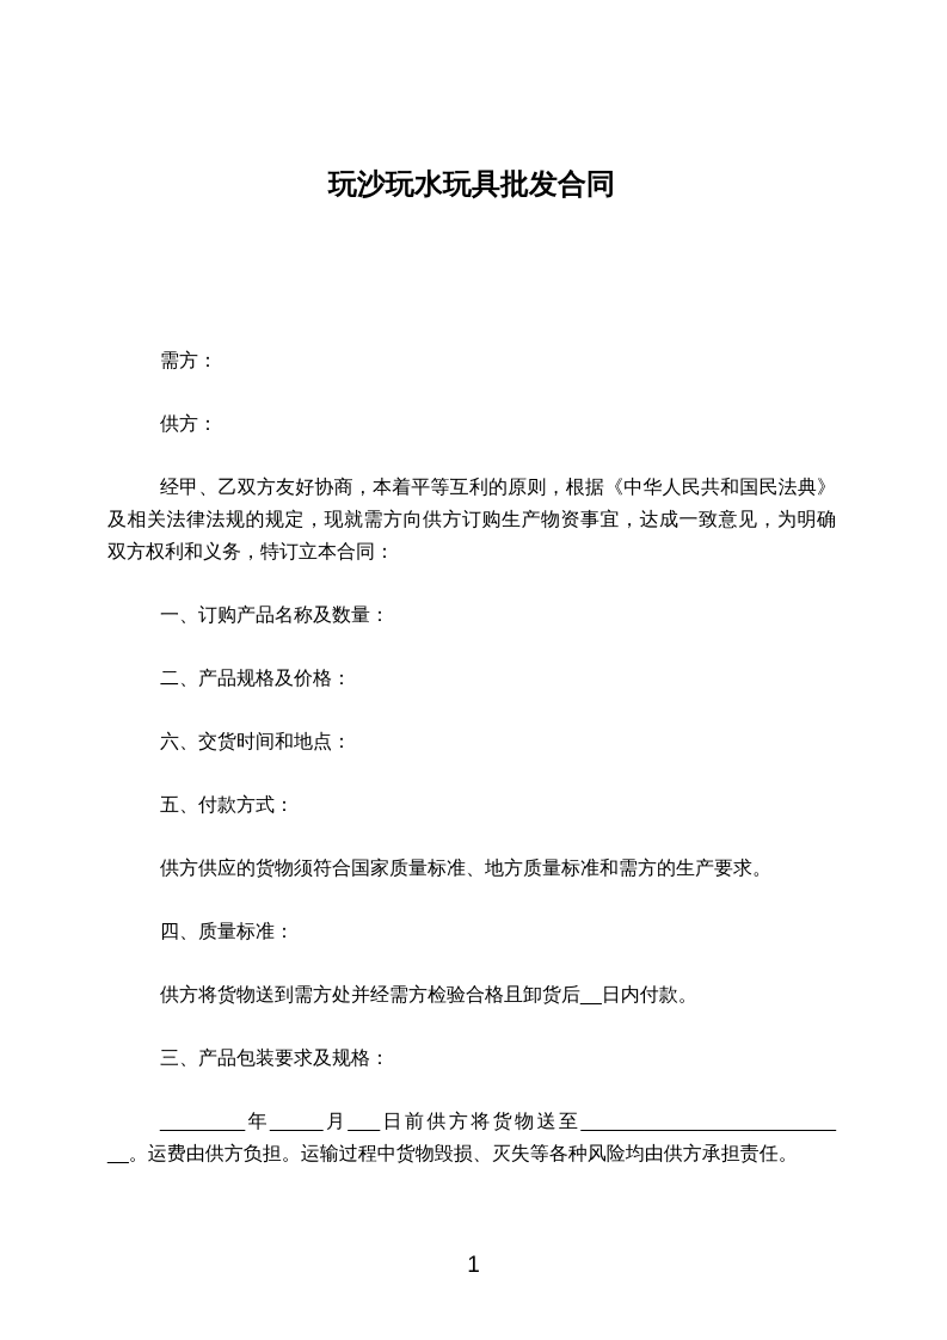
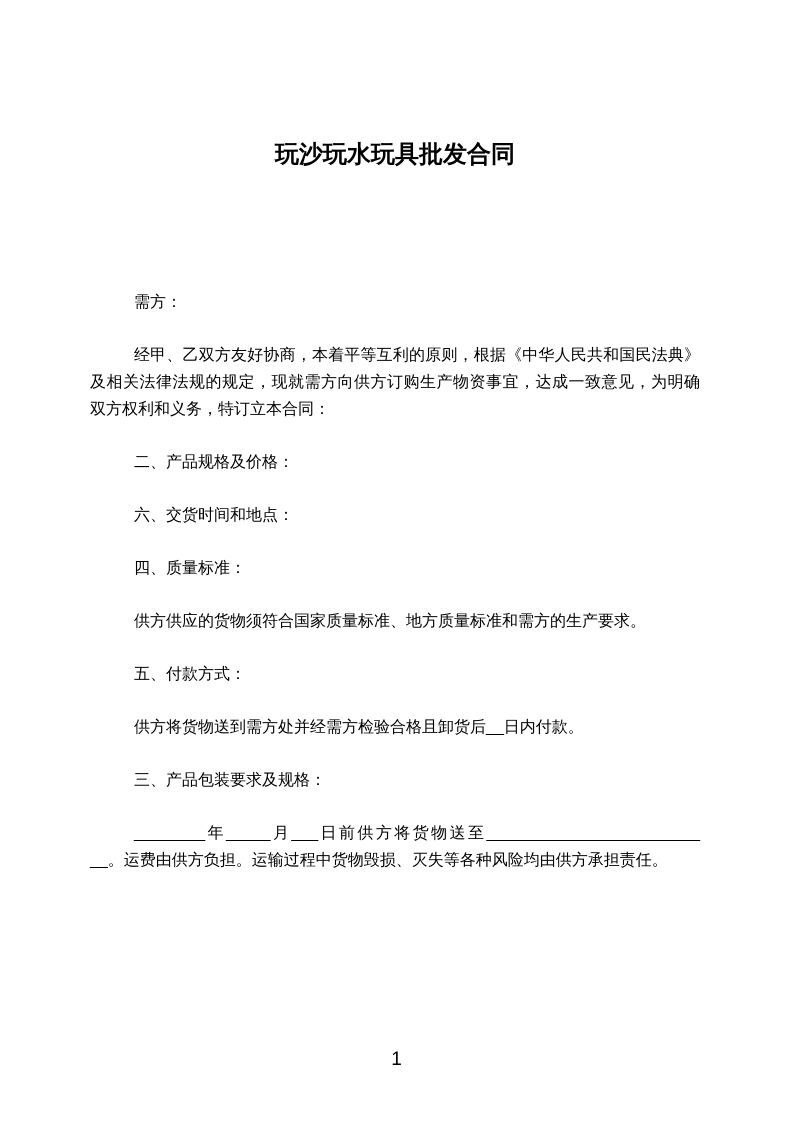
  玩沙玩水玩具批发合同
  需方：
- 供方：
  经甲、乙双方友好协商，本着平等互利的原则，根据《中华人民共和国民法典》
  及相关法律法规的规定，现就需方向供方订购生产物资事宜，达成一致意见，为明确
  双方权利和义务，特订立本合同：
- 一、订购产品名称及数量：
  二、产品规格及价格：
  六、交货时间和地点：
- 五、付款方式：
+ 四、质量标准：
  供方供应的货物须符合国家质量标准、地方质量标准和需方的生产要求。
- 四、质量标准：
+ 五、付款方式：
  供方将货物送到需方处并经需方检验合格且卸货后__日内付款。
  三、产品包装要求及规格：
  ________年_____月___日前供方将货物送至________________________
  __。运费由供方负担。运输过程中货物毁损、灭失等各种风险均由供方承担责任。
  1
